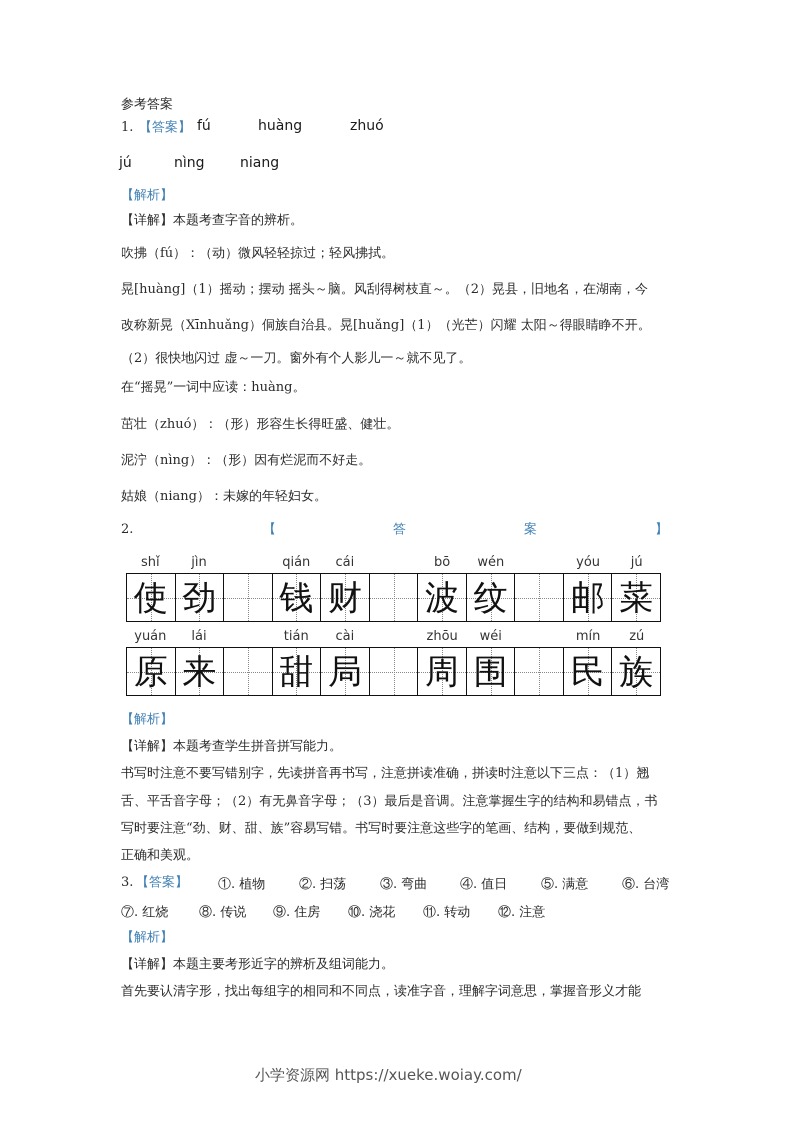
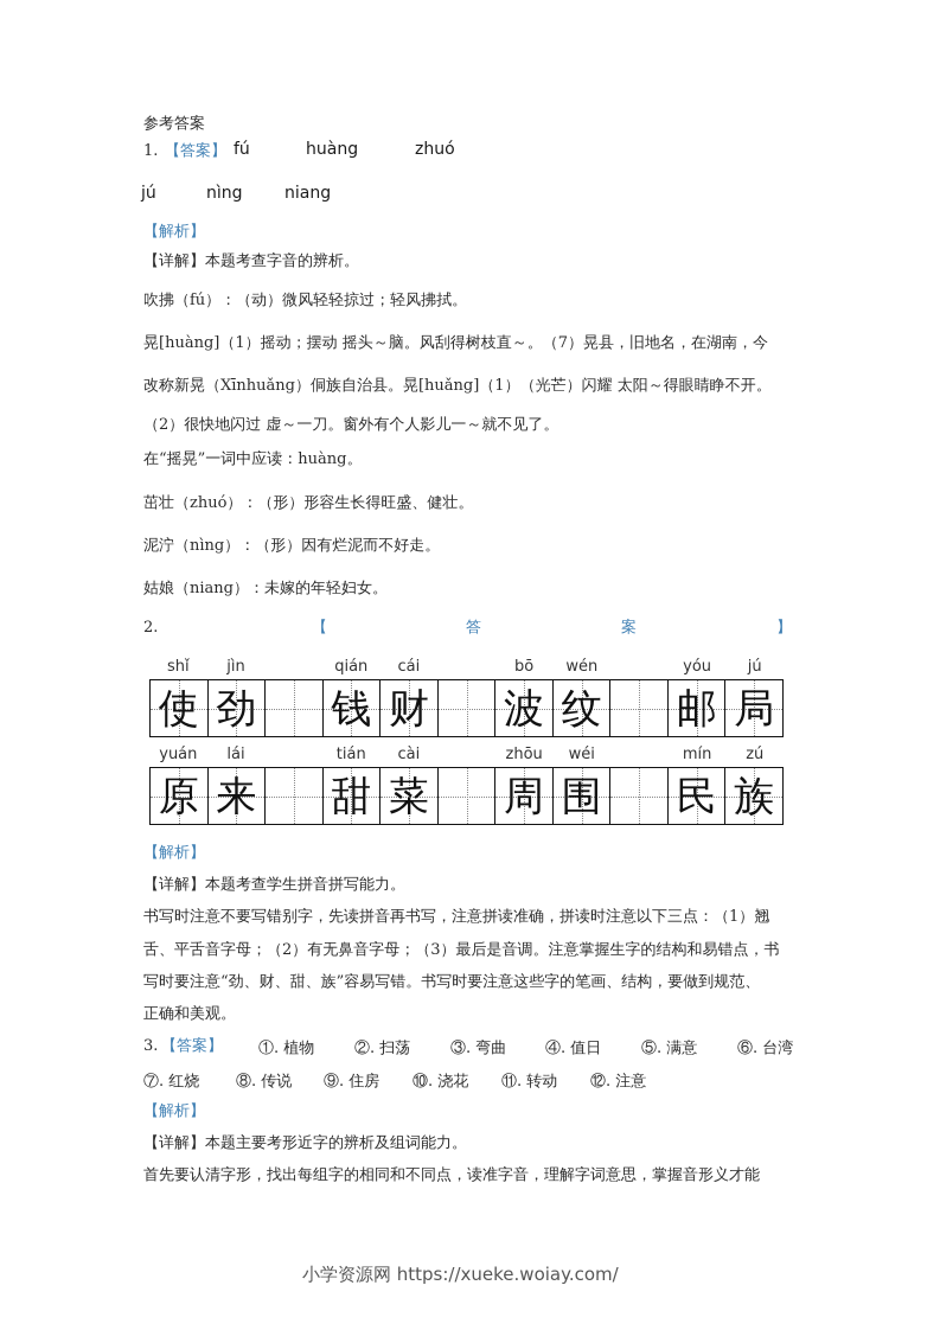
  参考答案
  1.
  【答案】
  fú
  huàng
  zhuó
  jú
  nìng
  niang
  【解析】
  【详解】本题考查字音的辨析。
  吹拂（fú）：（动）微风轻轻掠过；轻风拂拭。
- 晃[huàng]（1）摇动；摆动 摇头～脑。风刮得树枝直～。（2）晃县，旧地名，在湖南，今
+ 晃[huàng]（1）摇动；摆动 摇头～脑。风刮得树枝直～。（7）晃县，旧地名，在湖南，今
  改称新晃（Xīnhuǎng）侗族自治县。晃[huǎng]（1）（光芒）闪耀 太阳～得眼睛睁不开。
  （2）很快地闪过 虚～一刀。窗外有个人影儿一～就不见了。
  在“摇晃”一词中应读：huàng。
  茁壮（zhuó）：（形）形容生长得旺盛、健壮。
  泥泞（nìng）：（形）因有烂泥而不好走。
  姑娘（niang）：未嫁的年轻妇女。
  2.
  【
  答
  案
  】
  shǐ
  jìn
  qián
  cái
  bō
  wén
  yóu
  jú
  使
  劲
  钱
  财
  波
  纹
  邮
- 菜
+ 局
  yuán
  lái
  tián
  cài
  zhōu
  wéi
  mín
  zú
  原
  来
  甜
- 局
+ 菜
  周
  围
  民
  族
  【解析】
  【详解】本题考查学生拼音拼写能力。
  书写时注意不要写错别字，先读拼音再书写，注意拼读准确，拼读时注意以下三点：（1）翘
  舌、平舌音字母；（2）有无鼻音字母；（3）最后是音调。注意掌握生字的结构和易错点，书
  写时要注意“劲、财、甜、族”容易写错。书写时要注意这些字的笔画、结构，要做到规范、
  正确和美观。
  3.
  【答案】
  ①. 植物
  ②. 扫荡
  ③. 弯曲
  ④. 值日
  ⑤. 满意
  ⑥. 台湾
  ⑦. 红烧
  ⑧. 传说
  ⑨. 住房
  ⑩. 浇花
  ⑪. 转动
  ⑫. 注意
  【解析】
  【详解】本题主要考形近字的辨析及组词能力。
  首先要认清字形，找出每组字的相同和不同点，读准字音，理解字词意思，掌握音形义才能
  小学资源网 https://xueke.woiay.com/
